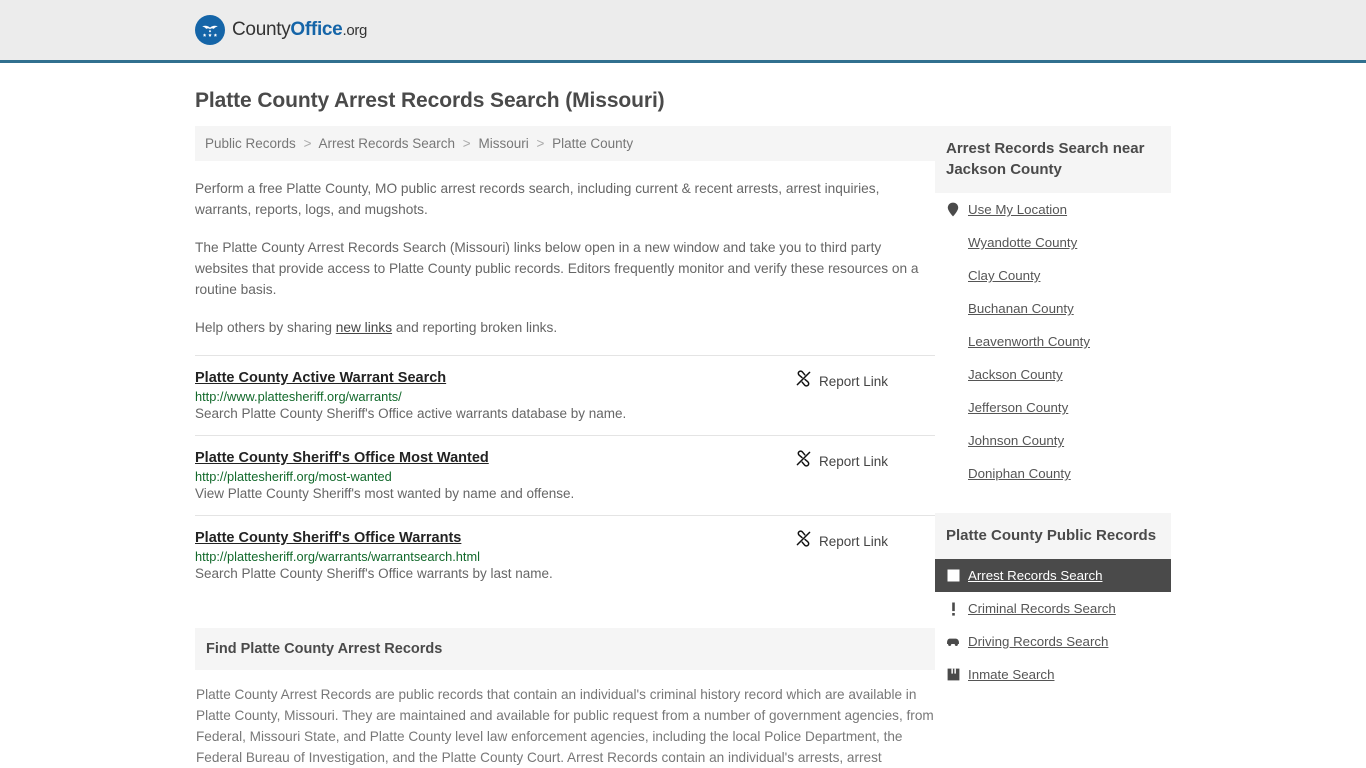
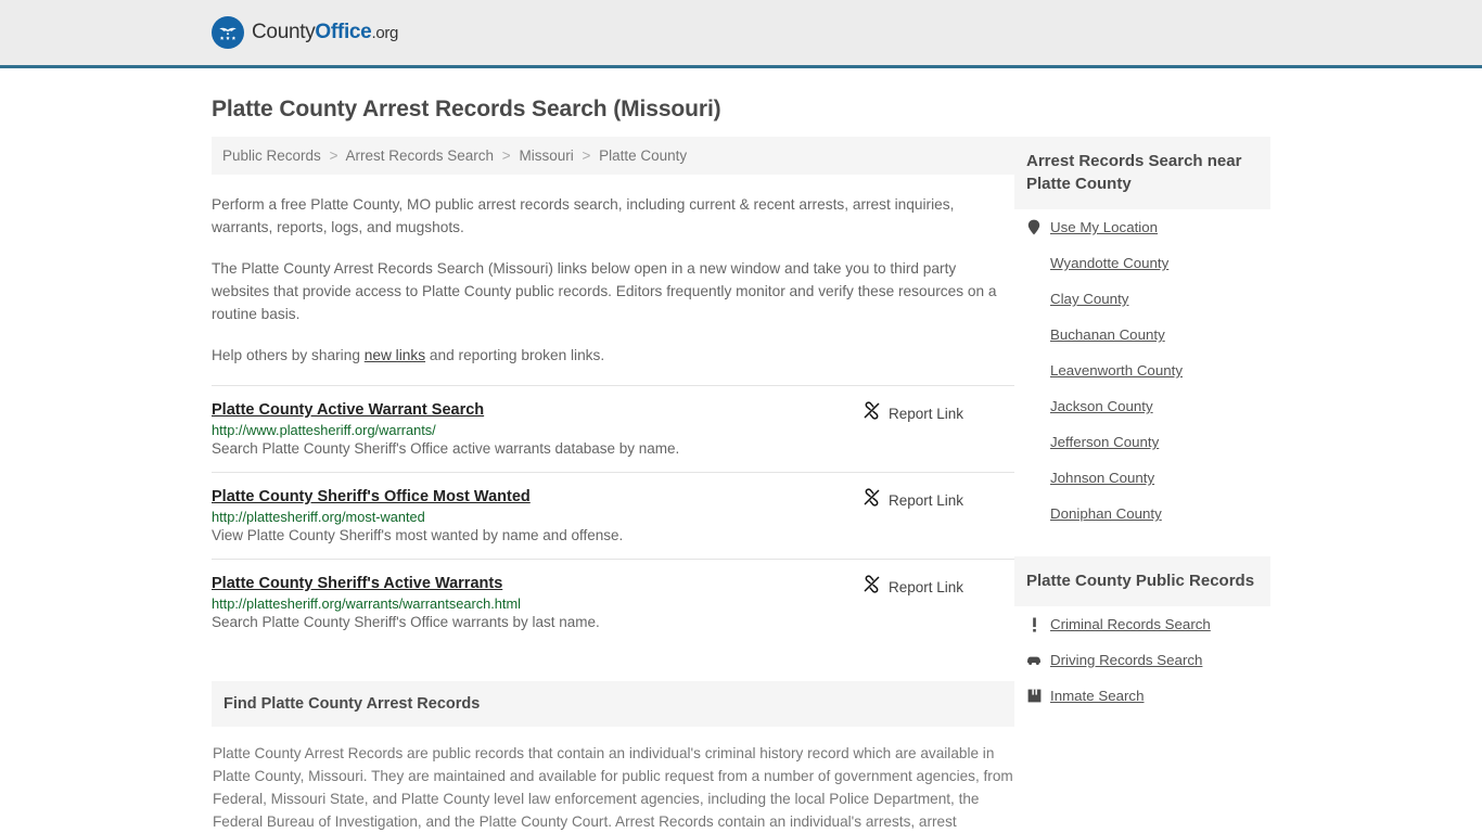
  CountyOffice.org
  Platte County Arrest Records Search (Missouri)
  Public Records > Arrest Records Search > Missouri > Platte County
  Perform a free Platte County, MO public arrest records search, including current & recent arrests, arrest inquiries, warrants, reports, logs, and mugshots.
  The Platte County Arrest Records Search (Missouri) links below open in a new window and take you to third party websites that provide access to Platte County public records. Editors frequently monitor and verify these resources on a routine basis.
  Help others by sharing new links and reporting broken links.
  Platte County Active Warrant Search
  http://www.plattesheriff.org/warrants/
  Search Platte County Sheriff's Office active warrants database by name.
  Report Link
  Platte County Sheriff's Office Most Wanted
  http://plattesheriff.org/most-wanted
  View Platte County Sheriff's most wanted by name and offense.
  Report Link
- Platte County Sheriff's Office Warrants
+ Platte County Sheriff's Active Warrants
  http://plattesheriff.org/warrants/warrantsearch.html
  Search Platte County Sheriff's Office warrants by last name.
  Report Link
  Find Platte County Arrest Records
  Platte County Arrest Records are public records that contain an individual's criminal history record which are available in Platte County, Missouri. They are maintained and available for public request from a number of government agencies, from Federal, Missouri State, and Platte County level law enforcement agencies, including the local Police Department, the Federal Bureau of Investigation, and the Platte County Court. Arrest Records contain an individual's arrests, arrest
- Arrest Records Search near Jackson County
+ Arrest Records Search near Platte County
  Use My Location
  Wyandotte County
  Clay County
  Buchanan County
  Leavenworth County
  Jackson County
  Jefferson County
  Johnson County
  Doniphan County
  Platte County Public Records
- Arrest Records Search
  Criminal Records Search
  Driving Records Search
  Inmate Search
